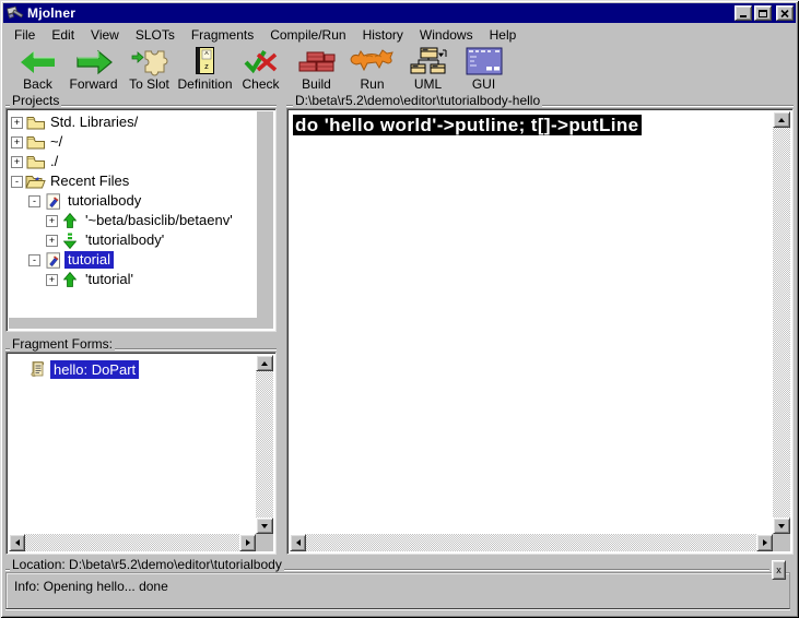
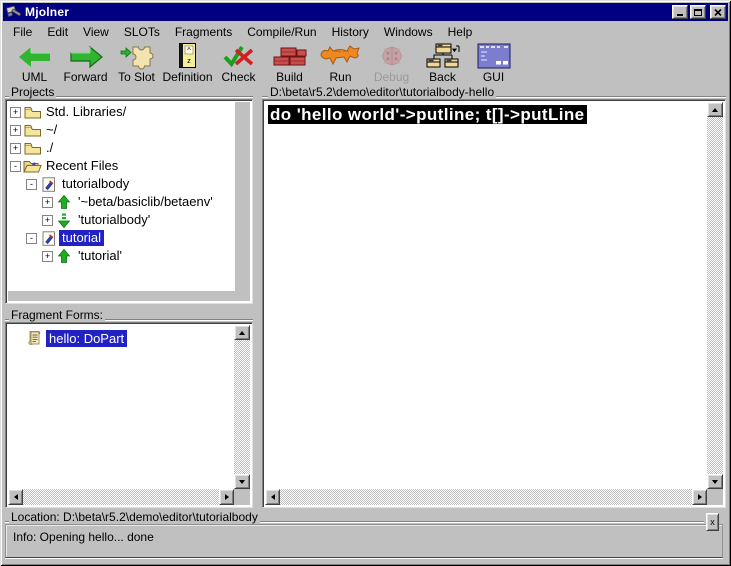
  Mjolner
  File
  Edit
  View
  SLOTs
  Fragments
  Compile/Run
  History
  Windows
  Help
- Back
+ UML
  Forward
  To Slot
  ^
  z
  Definition
  Check
  Build
  Run
+ Debug
- UML
+ Back
  GUI
  Projects
  +
  Std. Libraries/
  +
  ~/
  +
  ./
  -
  Recent Files
  -
  tutorialbody
  +
  '~beta/basiclib/betaenv'
  +
  'tutorialbody'
  -
  tutorial
  +
  'tutorial'
  Fragment Forms:
  hello: DoPart
  D:\beta\r5.2\demo\editor\tutorialbody-hello
  do 'hello world'->putline; t[]->putLine
  Location: D:\beta\r5.2\demo\editor\tutorialbody
  x
  Info: Opening hello... done
